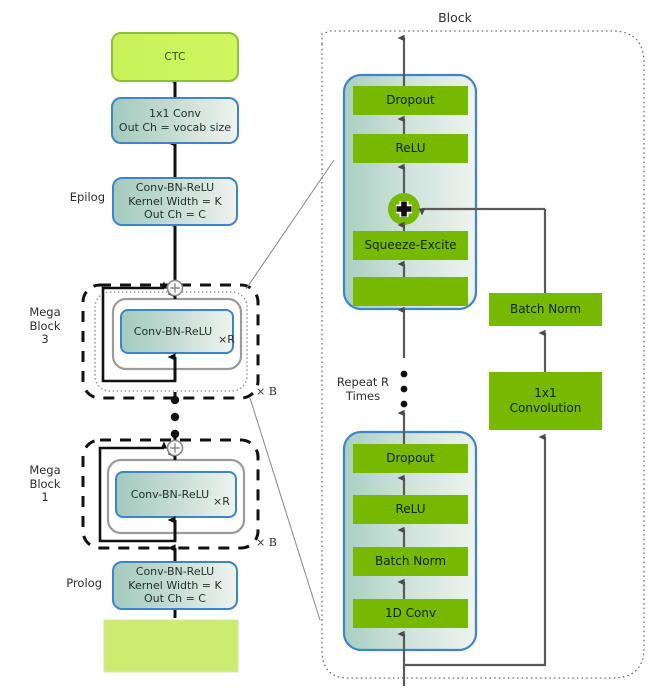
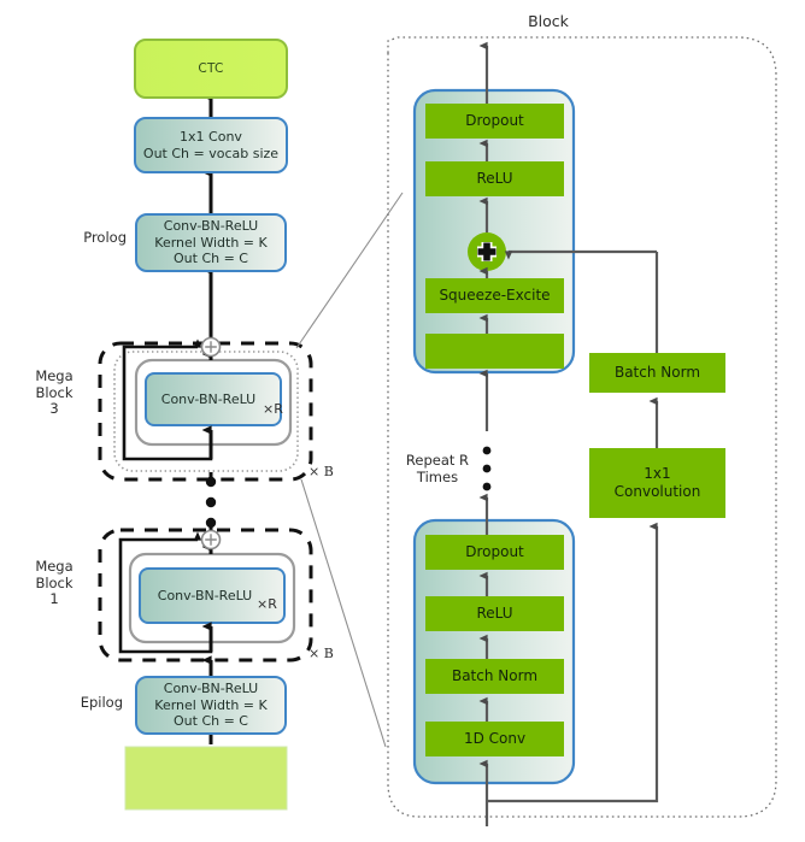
  Block
- Epilog
+ Prolog
  Mega
  Block
  3
  Mega
  Block
  1
- Prolog
+ Epilog
  CTC
  1x1 Conv
  Out Ch = vocab size
  Conv-BN-ReLU
  Kernel Width = K
  Out Ch = C
  Conv-BN-ReLU
  Conv-BN-ReLU
  Conv-BN-ReLU
  Kernel Width = K
  Out Ch = C
  ×R
  ×R
  × B
  × B
  Dropout
  ReLU
  Squeeze-Excite
  Repeat R
  Times
  Dropout
  ReLU
  Batch Norm
  1D Conv
  Batch Norm
  1x1
  Convolution
